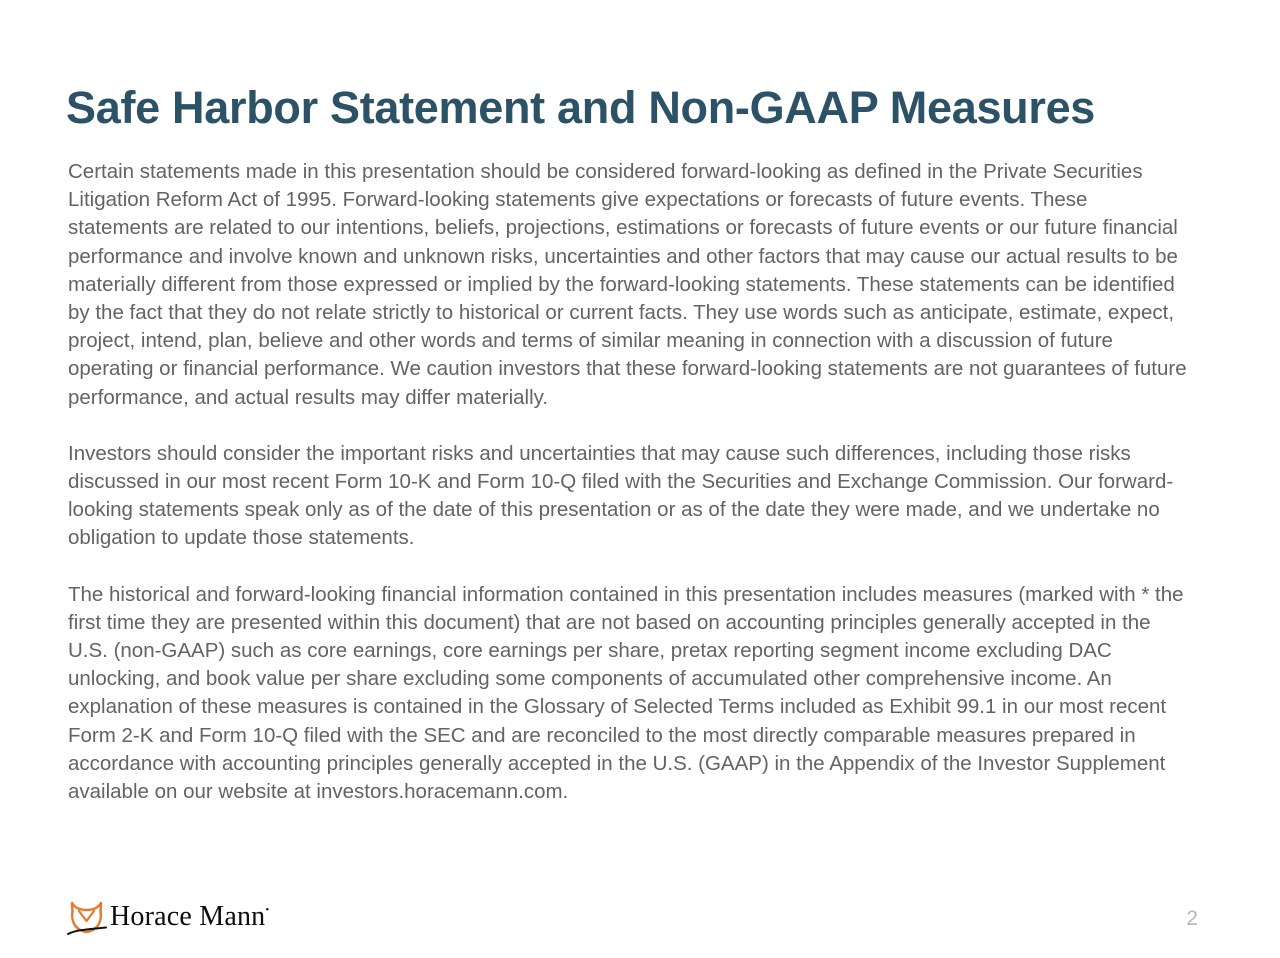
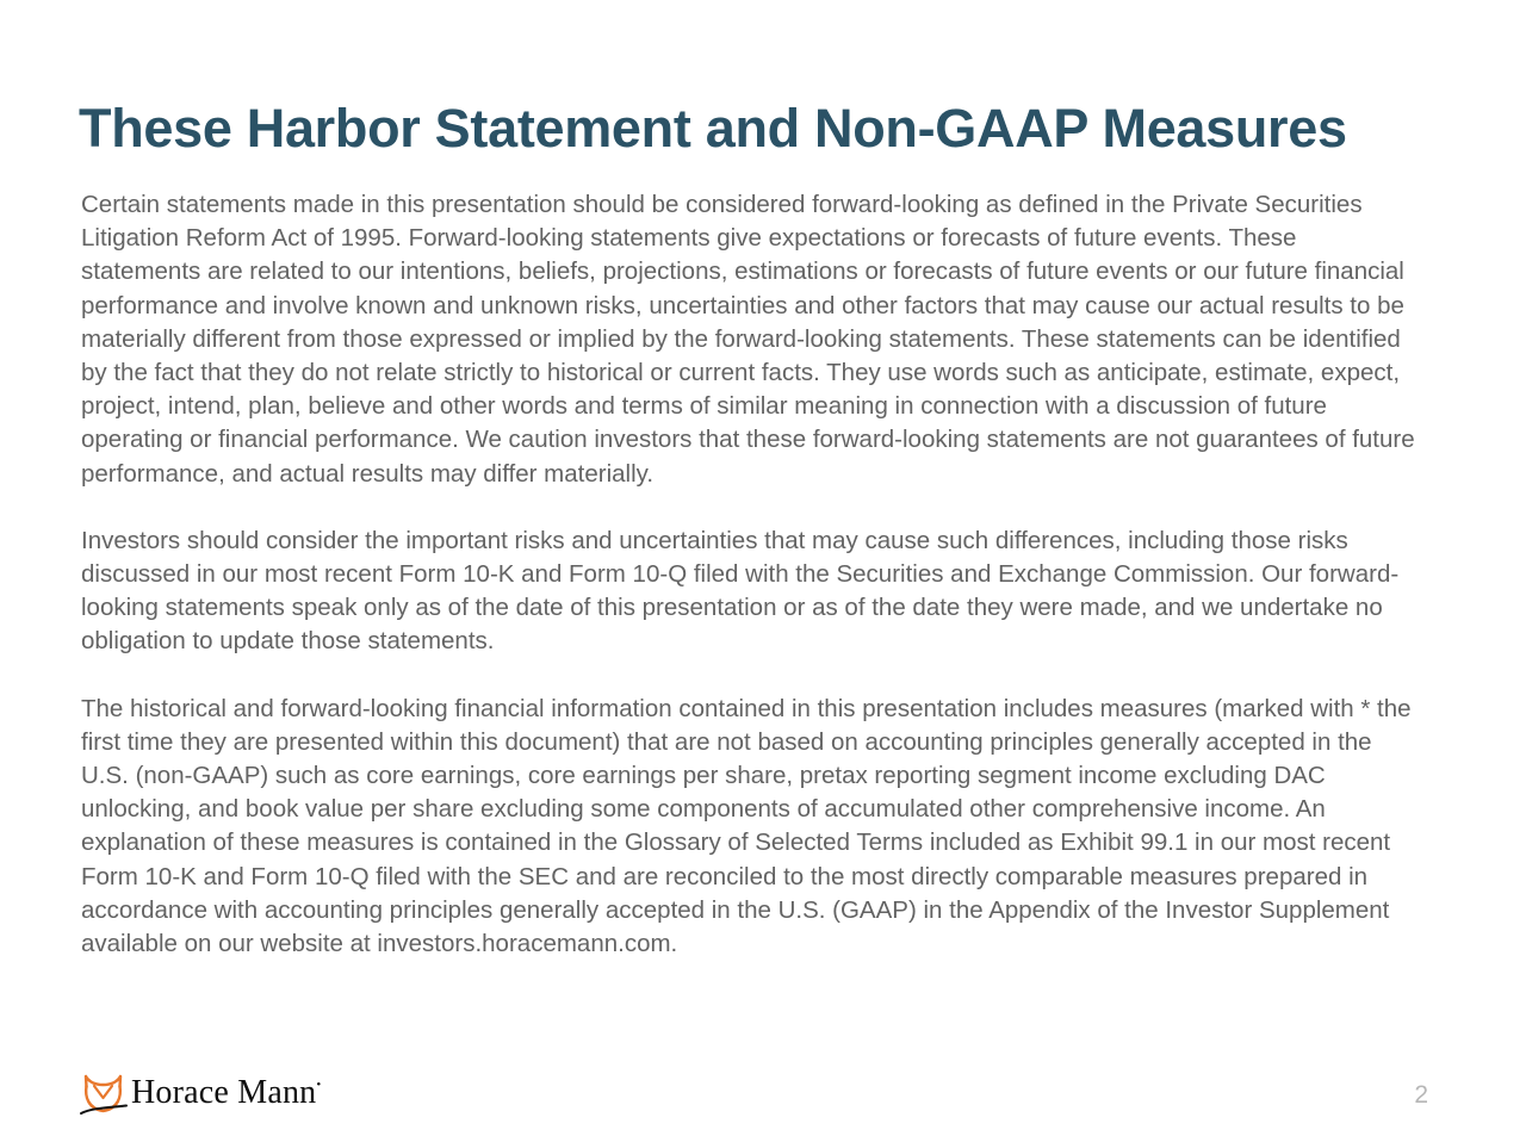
- Safe Harbor Statement and Non-GAAP Measures
+ These Harbor Statement and Non-GAAP Measures
  Certain statements made in this presentation should be considered forward-looking as defined in the Private Securities Litigation Reform Act of 1995. Forward-looking statements give expectations or forecasts of future events. These statements are related to our intentions, beliefs, projections, estimations or forecasts of future events or our future financial performance and involve known and unknown risks, uncertainties and other factors that may cause our actual results to be materially different from those expressed or implied by the forward-looking statements. These statements can be identified by the fact that they do not relate strictly to historical or current facts. They use words such as anticipate, estimate, expect, project, intend, plan, believe and other words and terms of similar meaning in connection with a discussion of future operating or financial performance. We caution investors that these forward-looking statements are not guarantees of future performance, and actual results may differ materially.
  Investors should consider the important risks and uncertainties that may cause such differences, including those risks discussed in our most recent Form 10-K and Form 10-Q filed with the Securities and Exchange Commission. Our forward-looking statements speak only as of the date of this presentation or as of the date they were made, and we undertake no obligation to update those statements.
- The historical and forward-looking financial information contained in this presentation includes measures (marked with * the first time they are presented within this document) that are not based on accounting principles generally accepted in the U.S. (non-GAAP) such as core earnings, core earnings per share, pretax reporting segment income excluding DAC unlocking, and book value per share excluding some components of accumulated other comprehensive income. An explanation of these measures is contained in the Glossary of Selected Terms included as Exhibit 99.1 in our most recent Form 2-K and Form 10-Q filed with the SEC and are reconciled to the most directly comparable measures prepared in accordance with accounting principles generally accepted in the U.S. (GAAP) in the Appendix of the Investor Supplement available on our website at investors.horacemann.com.
+ The historical and forward-looking financial information contained in this presentation includes measures (marked with * the first time they are presented within this document) that are not based on accounting principles generally accepted in the U.S. (non-GAAP) such as core earnings, core earnings per share, pretax reporting segment income excluding DAC unlocking, and book value per share excluding some components of accumulated other comprehensive income. An explanation of these measures is contained in the Glossary of Selected Terms included as Exhibit 99.1 in our most recent Form 10-K and Form 10-Q filed with the SEC and are reconciled to the most directly comparable measures prepared in accordance with accounting principles generally accepted in the U.S. (GAAP) in the Appendix of the Investor Supplement available on our website at investors.horacemann.com.
  Horace Mann•
  2
